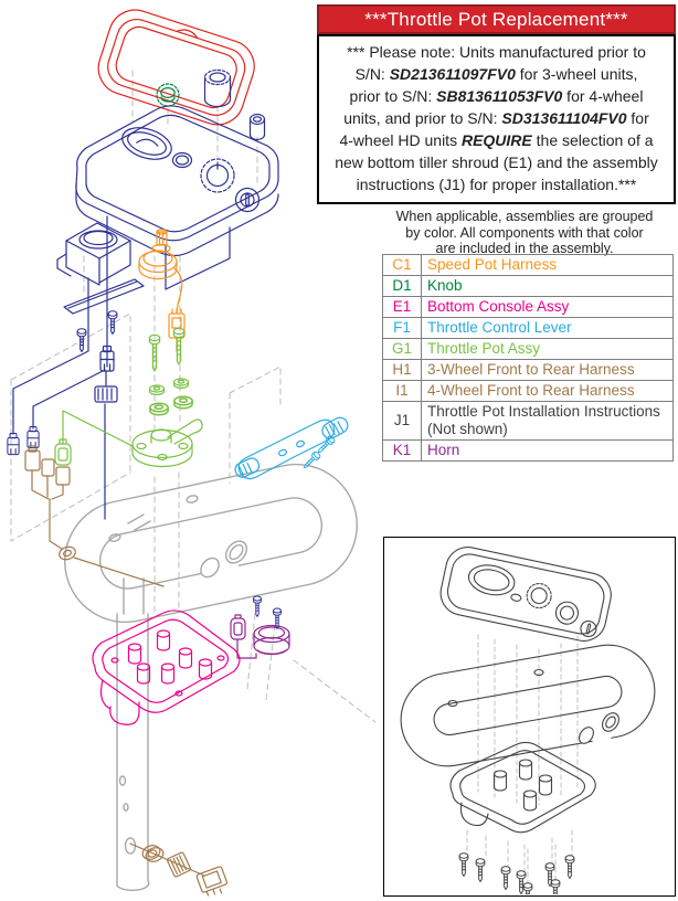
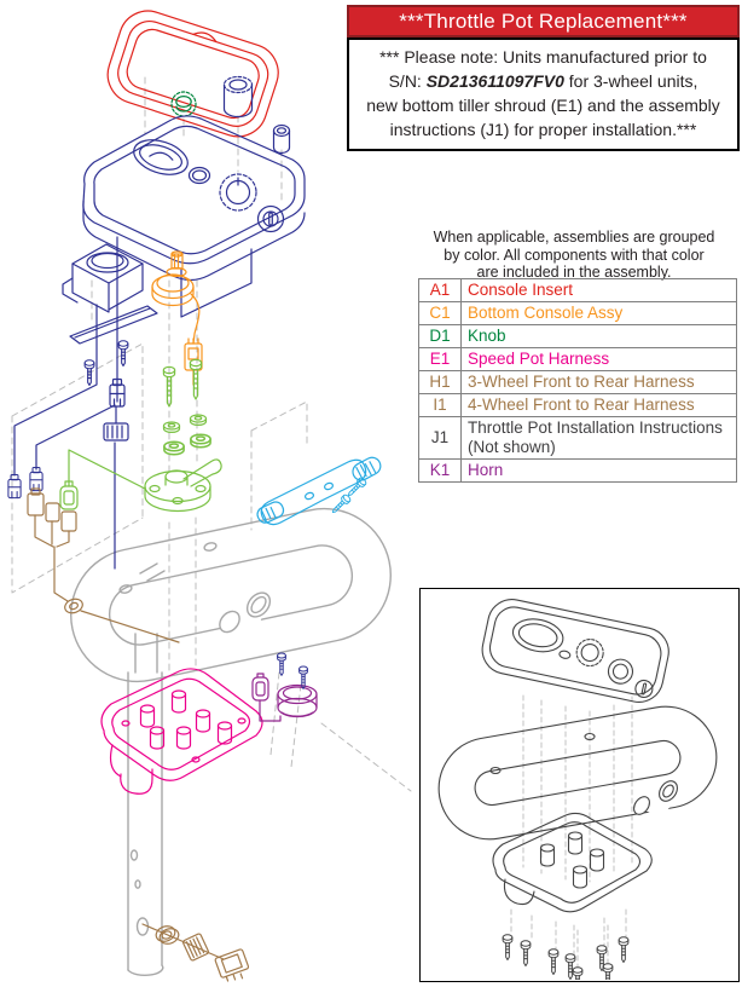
  ***Throttle Pot Replacement***
  *** Please note: Units manufactured prior to
  S/N: SD213611097FV0 for 3-wheel units,
- prior to S/N: SB813611053FV0 for 4-wheel
- units, and prior to S/N: SD313611104FV0 for
- 4-wheel HD units REQUIRE the selection of a
  new bottom tiller shroud (E1) and the assembly
  instructions (J1) for proper installation.***
  When applicable, assemblies are grouped
  by color. All components with that color
  are included in the assembly.
+ A1	Console Insert
- C1	Speed Pot Harness
+ C1	Bottom Console Assy
  D1	Knob
- E1	Bottom Console Assy
+ E1	Speed Pot Harness
- F1	Throttle Control Lever
- G1	Throttle Pot Assy
  H1	3-Wheel Front to Rear Harness
  I1	4-Wheel Front to Rear Harness
  J1	Throttle Pot Installation Instructions(Not shown)
  K1	Horn
